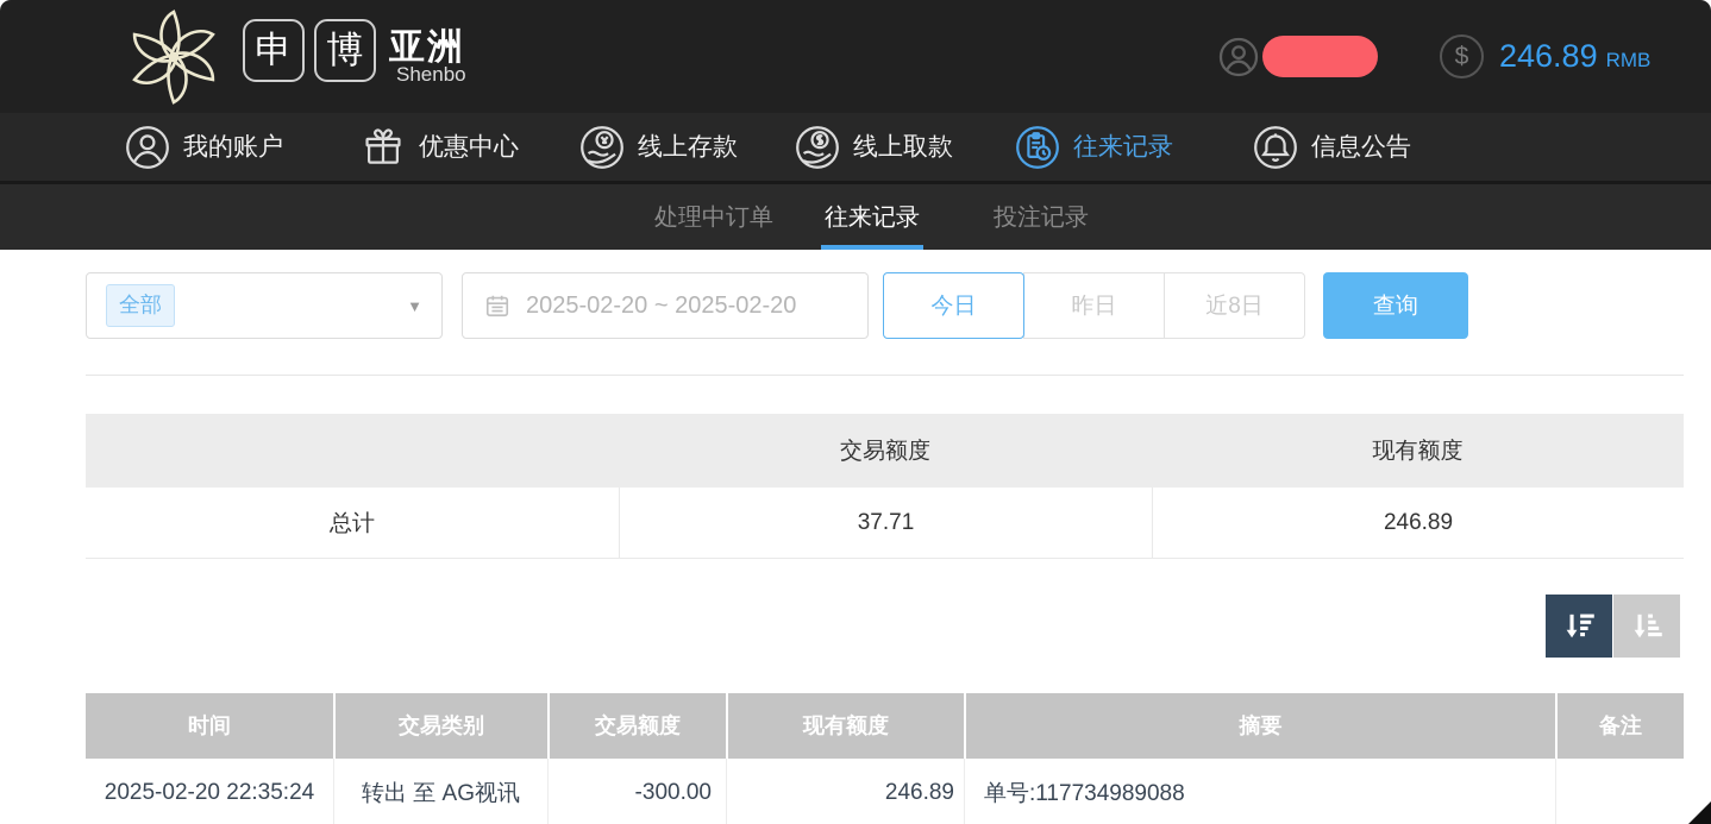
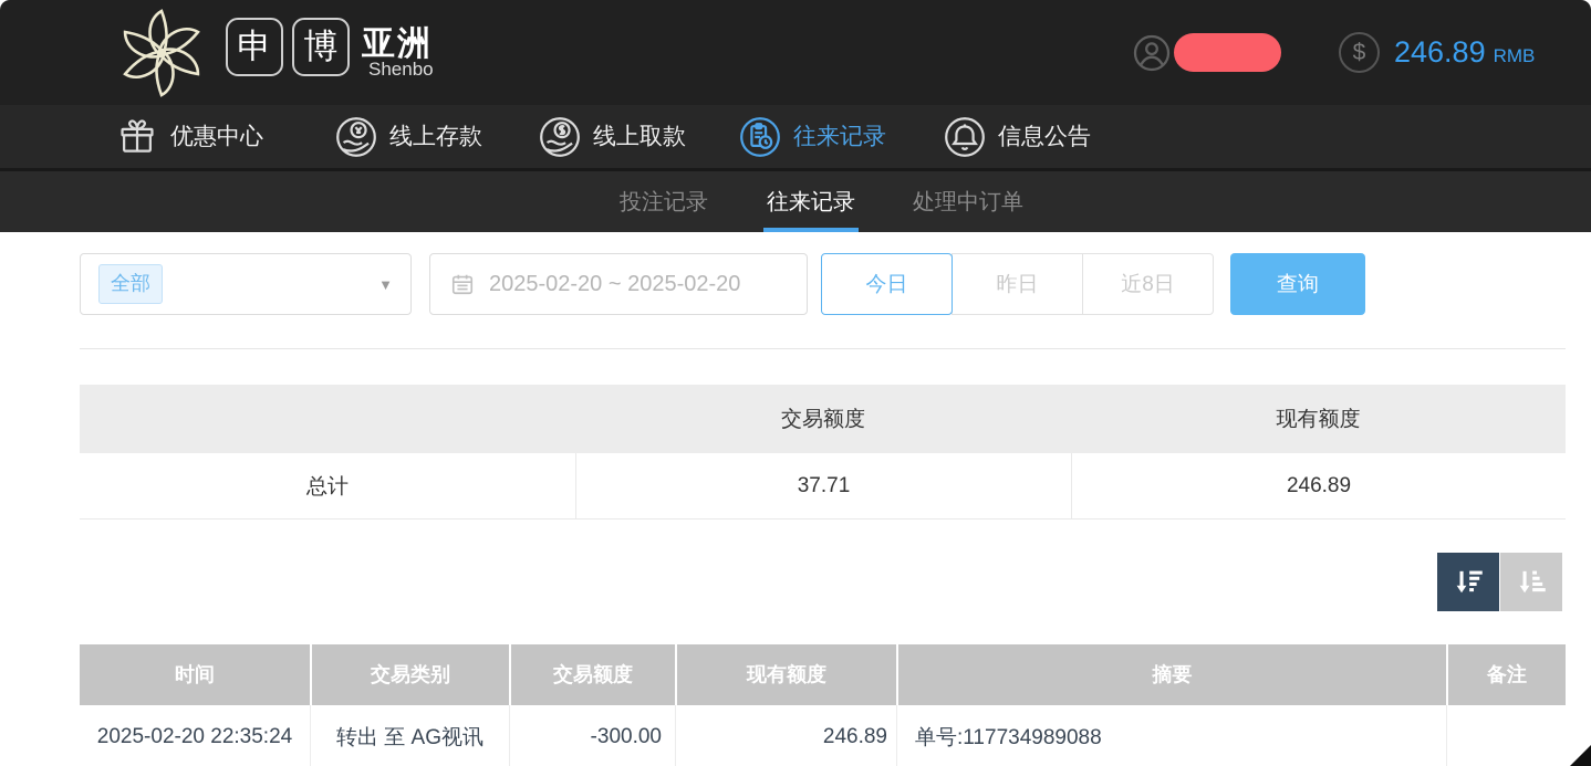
  申
  博
  亚洲
  Shenbo
  $
  246.89
  RMB
- 我的账户
  优惠中心
  线上存款
  线上取款
  往来记录
  信息公告
- 处理中订单
+ 投注记录
  往来记录
- 投注记录
+ 处理中订单
  全部
  ▼
  2025-02-20 ~ 2025-02-20
  今日
  昨日
  近8日
  查询
  交易额度
  现有额度
  总计
  37.71
  246.89
  时间
  交易类别
  交易额度
  现有额度
  摘要
  备注
  2025-02-20 22:35:24
  转出 至 AG视讯
  -300.00
  246.89
  单号:117734989088
